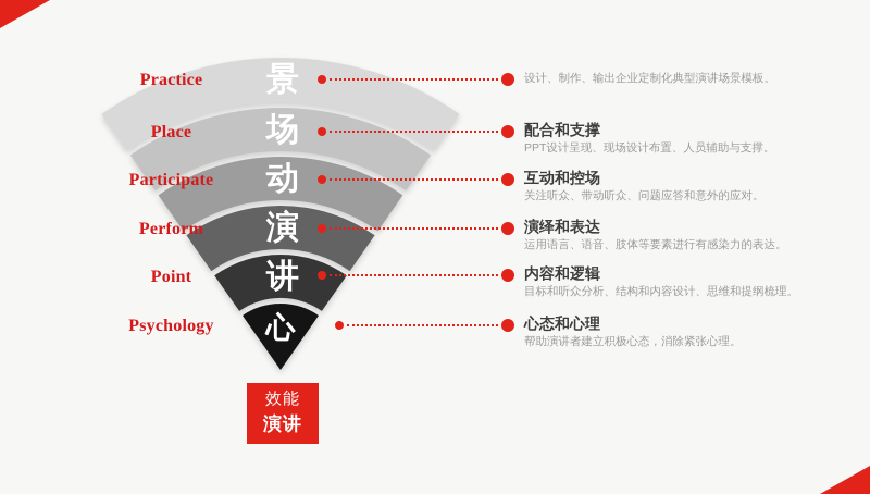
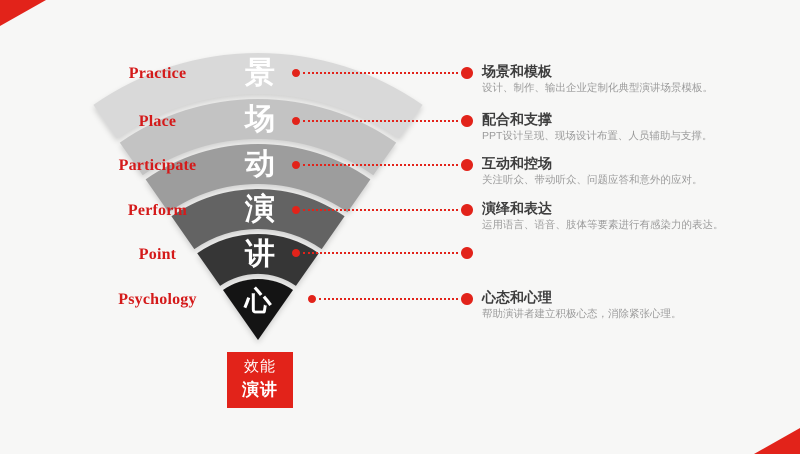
  景
  场
  动
  演
  讲
  心
  Practice
  Place
  Participate
  Perform
  Point
  Psychology
+ 场景和模板
  设计、制作、输出企业定制化典型演讲场景模板。
  配合和支撑
  PPT设计呈现、现场设计布置、人员辅助与支撑。
  互动和控场
  关注听众、带动听众、问题应答和意外的应对。
  演绎和表达
  运用语言、语音、肢体等要素进行有感染力的表达。
- 内容和逻辑
- 目标和听众分析、结构和内容设计、思维和提纲梳理。
  心态和心理
  帮助演讲者建立积极心态，消除紧张心理。
  效能
  演讲
